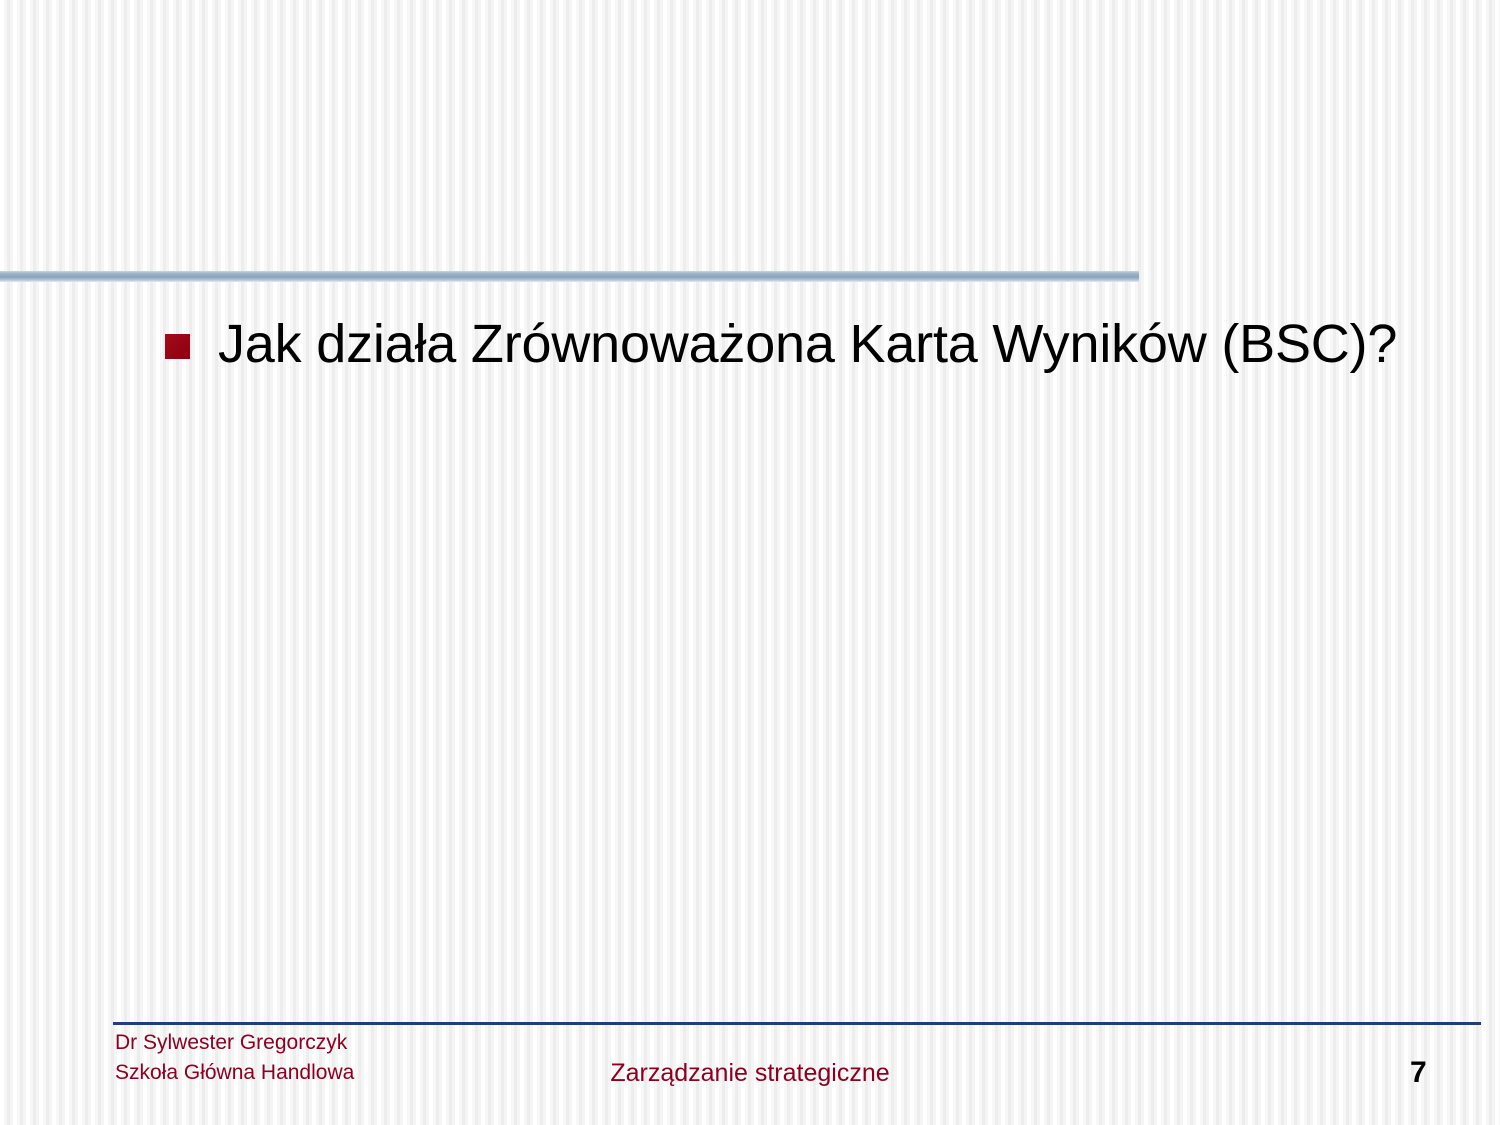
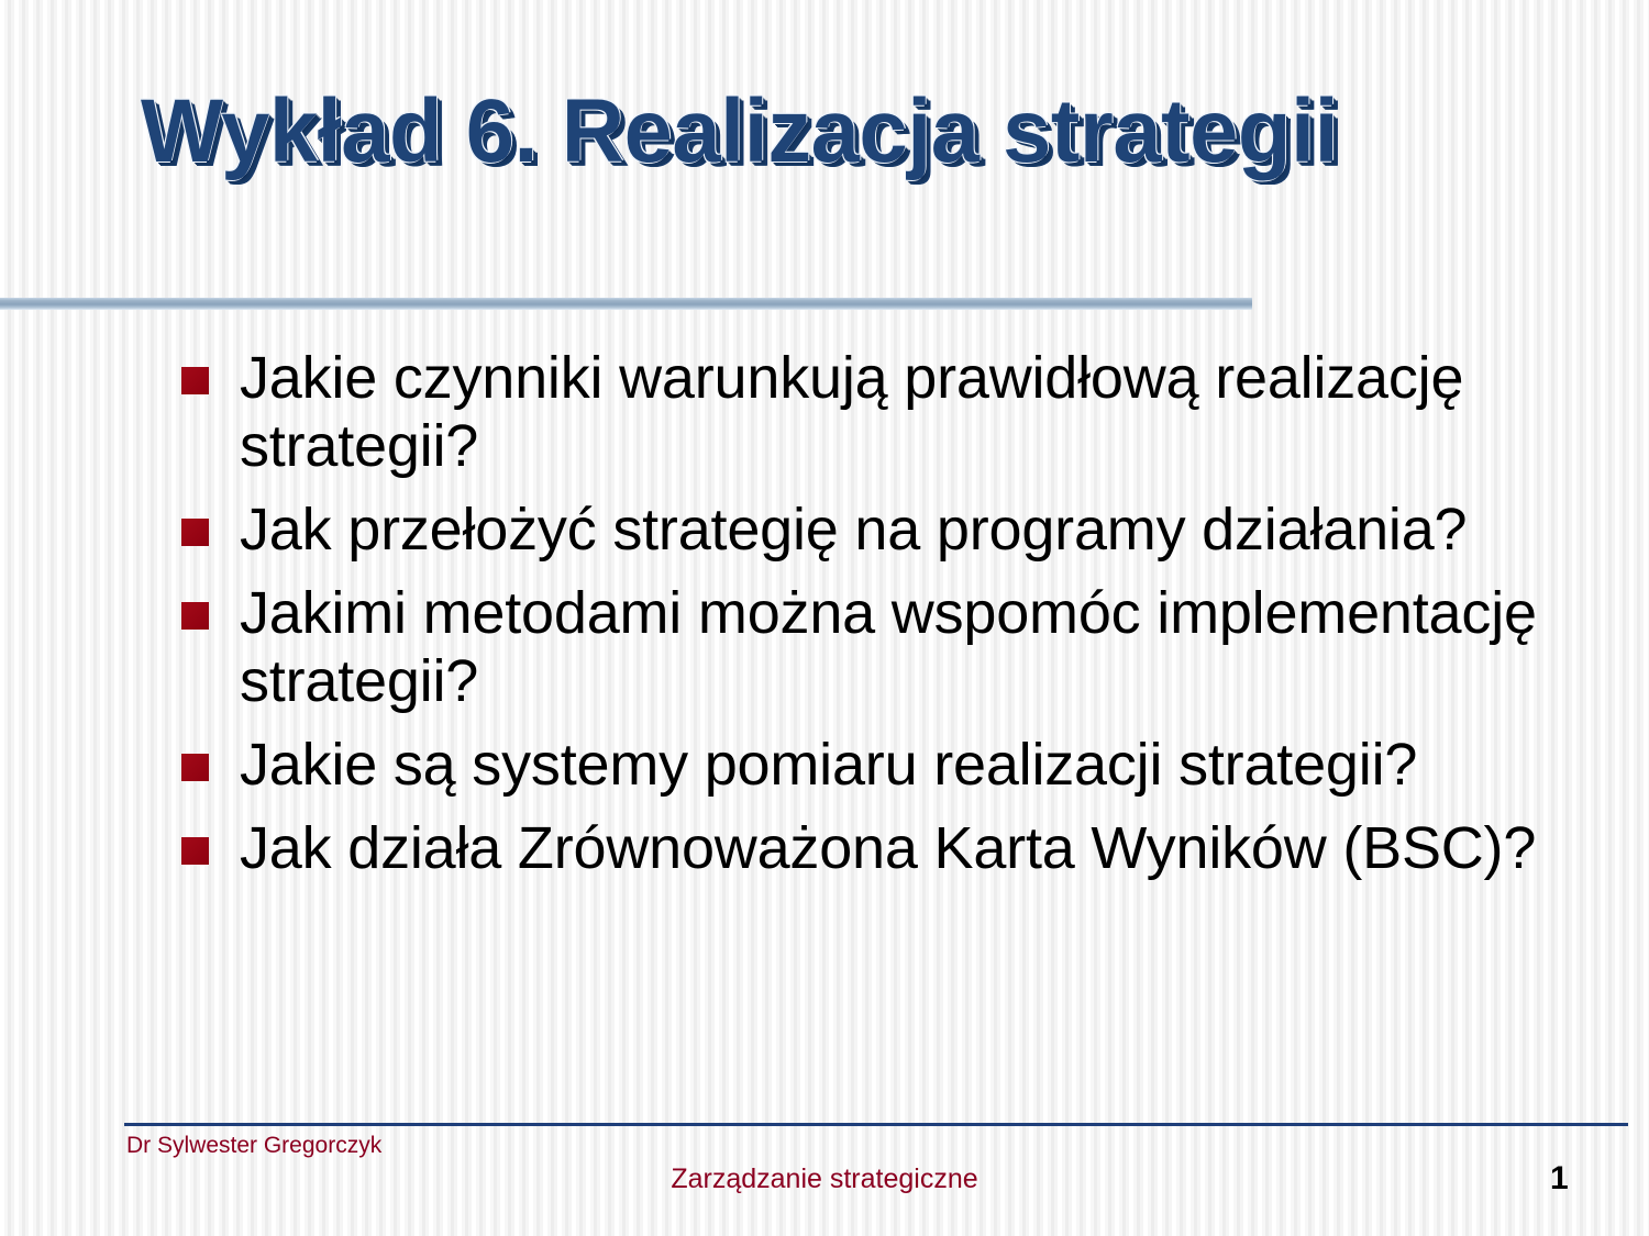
+ Wykład 6. Realizacja strategii
+ Jakie czynniki warunkują prawidłową realizację strategii?
+ Jak przełożyć strategię na programy działania?
+ Jakimi metodami można wspomóc implementację strategii?
+ Jakie są systemy pomiaru realizacji strategii?
  Jak działa Zrównoważona Karta Wyników (BSC)?
  Dr Sylwester Gregorczyk
- Szkoła Główna Handlowa
  Zarządzanie strategiczne
- 7
+ 1
